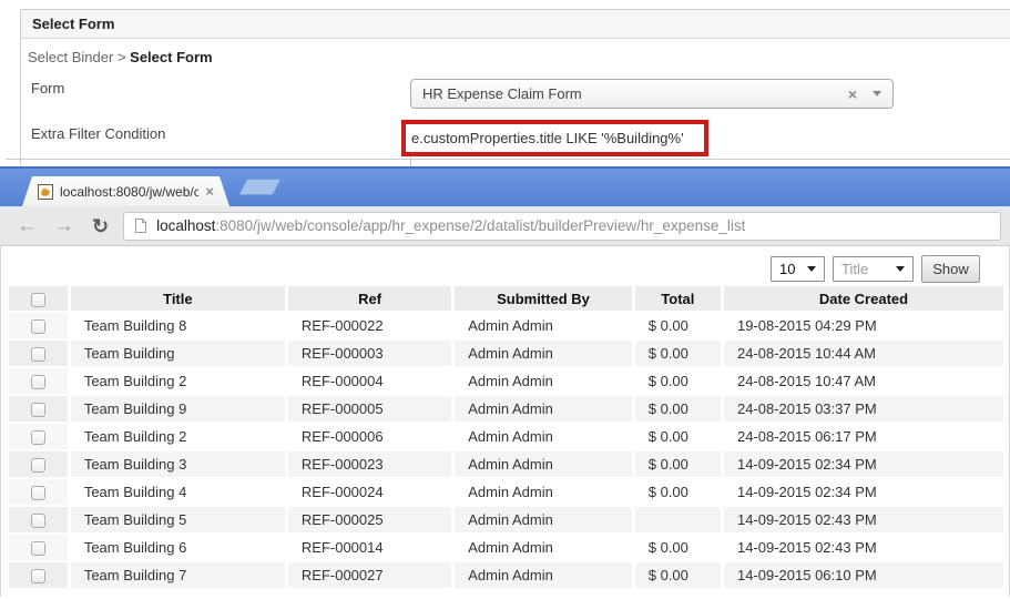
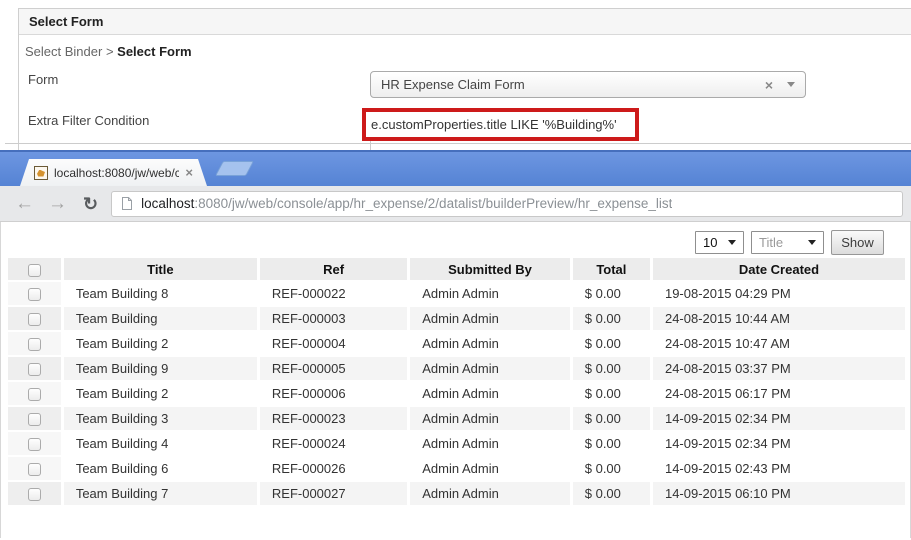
  Select Form
  Select Binder > Select Form
  Form
  HR Expense Claim Form
  ×
  Extra Filter Condition
  e.customProperties.title LIKE '%Building%'
  localhost:8080/jw/web/c
  ×
  ←
  →
  ↻
  localhost:8080/jw/web/console/app/hr_expense/2/datalist/builderPreview/hr_expense_list
  10
  Title
  Show
  	Title	Ref	Submitted By	Total	Date Created
  	Team Building 8	REF-000022	Admin Admin	$ 0.00	19-08-2015 04:29 PM
  	Team Building	REF-000003	Admin Admin	$ 0.00	24-08-2015 10:44 AM
  	Team Building 2	REF-000004	Admin Admin	$ 0.00	24-08-2015 10:47 AM
  	Team Building 9	REF-000005	Admin Admin	$ 0.00	24-08-2015 03:37 PM
  	Team Building 2	REF-000006	Admin Admin	$ 0.00	24-08-2015 06:17 PM
  	Team Building 3	REF-000023	Admin Admin	$ 0.00	14-09-2015 02:34 PM
  	Team Building 4	REF-000024	Admin Admin	$ 0.00	14-09-2015 02:34 PM
- 	Team Building 5	REF-000025	Admin Admin		14-09-2015 02:43 PM
- 	Team Building 6	REF-000014	Admin Admin	$ 0.00	14-09-2015 02:43 PM
+ 	Team Building 6	REF-000026	Admin Admin	$ 0.00	14-09-2015 02:43 PM
  	Team Building 7	REF-000027	Admin Admin	$ 0.00	14-09-2015 06:10 PM
